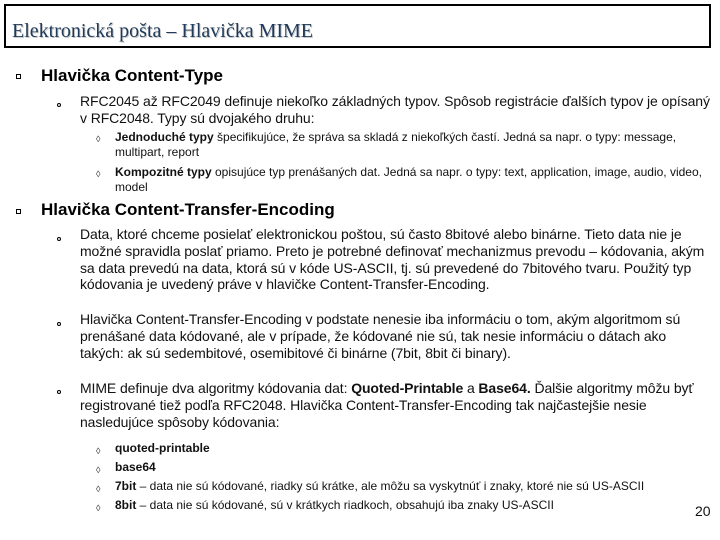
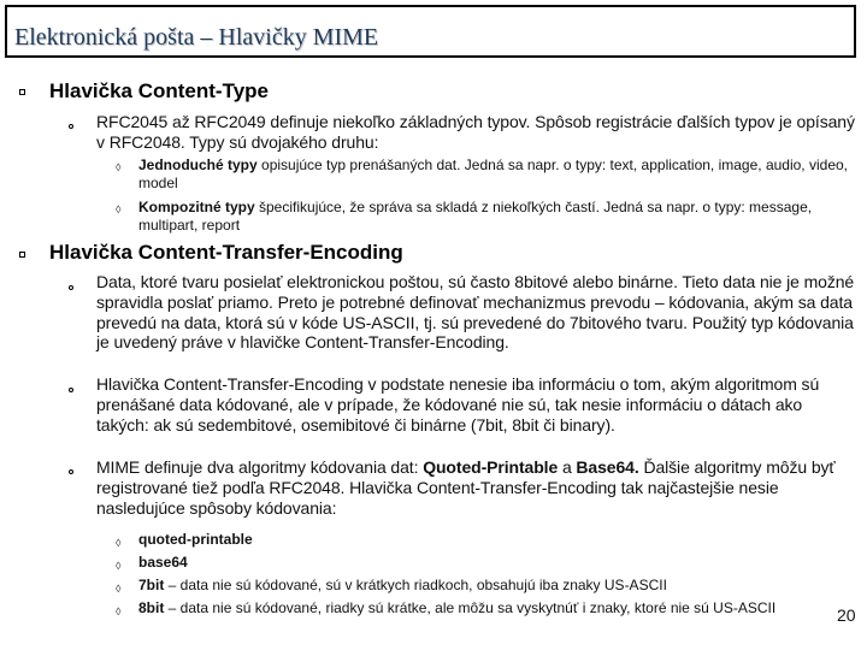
- Elektronická pošta – Hlavička MIME
+ Elektronická pošta – Hlavičky MIME
  Hlavička Content-Type
  RFC2045 až RFC2049 definuje niekoľko základných typov. Spôsob registrácie ďalších typov je opísaný v RFC2048. Typy sú dvojakého druhu:
  ◊
- Jednoduché typy špecifikujúce, že správa sa skladá z niekoľkých častí. Jedná sa napr. o typy: message, multipart, report
+ Jednoduché typy opisujúce typ prenášaných dat. Jedná sa napr. o typy: text, application, image, audio, video, model
  ◊
- Kompozitné typy opisujúce typ prenášaných dat. Jedná sa napr. o typy: text, application, image, audio, video, model
+ Kompozitné typy špecifikujúce, že správa sa skladá z niekoľkých častí. Jedná sa napr. o typy: message, multipart, report
  Hlavička Content-Transfer-Encoding
- Data, ktoré chceme posielať elektronickou poštou, sú často 8bitové alebo binárne. Tieto data nie je možné spravidla poslať priamo. Preto je potrebné definovať mechanizmus prevodu – kódovania, akým sa data prevedú na data, ktorá sú v kóde US-ASCII, tj. sú prevedené do 7bitového tvaru. Použitý typ kódovania je uvedený práve v hlavičke Content-Transfer-Encoding.
+ Data, ktoré tvaru posielať elektronickou poštou, sú často 8bitové alebo binárne. Tieto data nie je možné spravidla poslať priamo. Preto je potrebné definovať mechanizmus prevodu – kódovania, akým sa data prevedú na data, ktorá sú v kóde US-ASCII, tj. sú prevedené do 7bitového tvaru. Použitý typ kódovania je uvedený práve v hlavičke Content-Transfer-Encoding.
  Hlavička Content-Transfer-Encoding v podstate nenesie iba informáciu o tom, akým algoritmom sú prenášané data kódované, ale v prípade, že kódované nie sú, tak nesie informáciu o dátach ako takých: ak sú sedembitové, osemibitové či binárne (7bit, 8bit či binary).
  MIME definuje dva algoritmy kódovania dat: Quoted-Printable a Base64. Ďalšie algoritmy môžu byť registrované tiež podľa RFC2048. Hlavička Content-Transfer-Encoding tak najčastejšie nesie nasledujúce spôsoby kódovania:
  ◊
  quoted-printable
  ◊
  base64
  ◊
- 7bit – data nie sú kódované, riadky sú krátke, ale môžu sa vyskytnúť i znaky, ktoré nie sú US-ASCII
+ 7bit – data nie sú kódované, sú v krátkych riadkoch, obsahujú iba znaky US-ASCII
  ◊
- 8bit – data nie sú kódované, sú v krátkych riadkoch, obsahujú iba znaky US-ASCII
+ 8bit – data nie sú kódované, riadky sú krátke, ale môžu sa vyskytnúť i znaky, ktoré nie sú US-ASCII
  20
